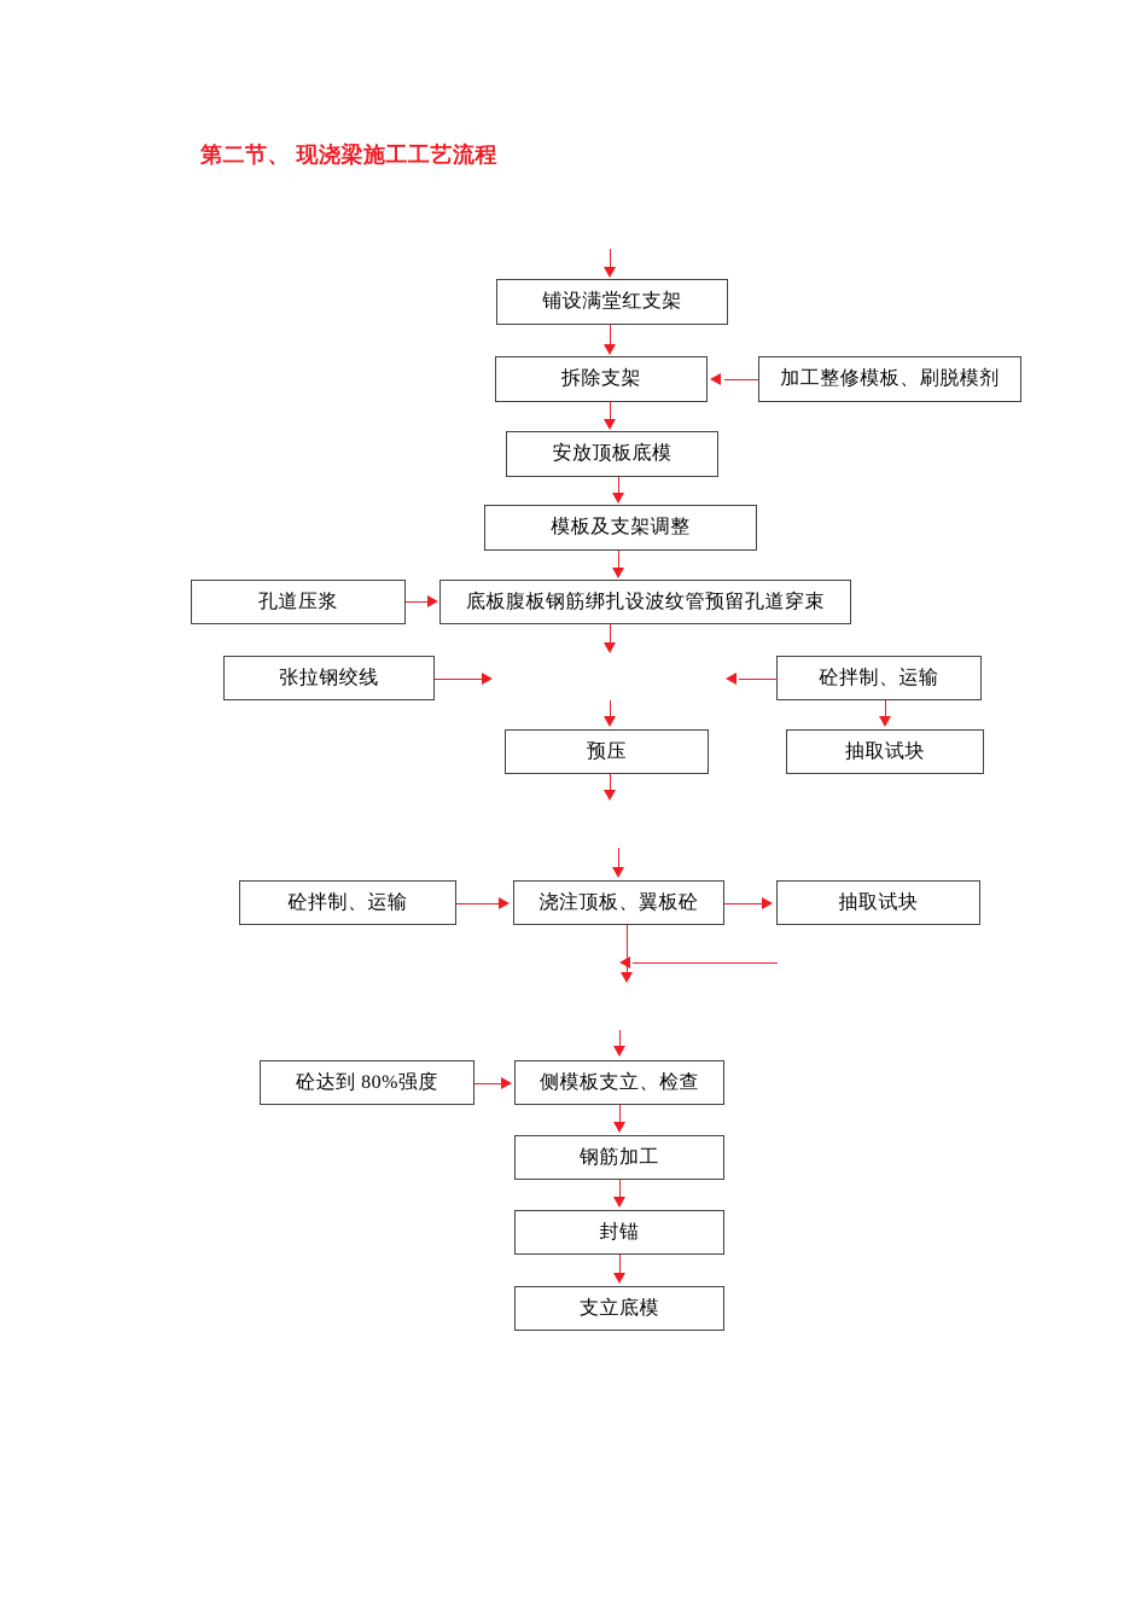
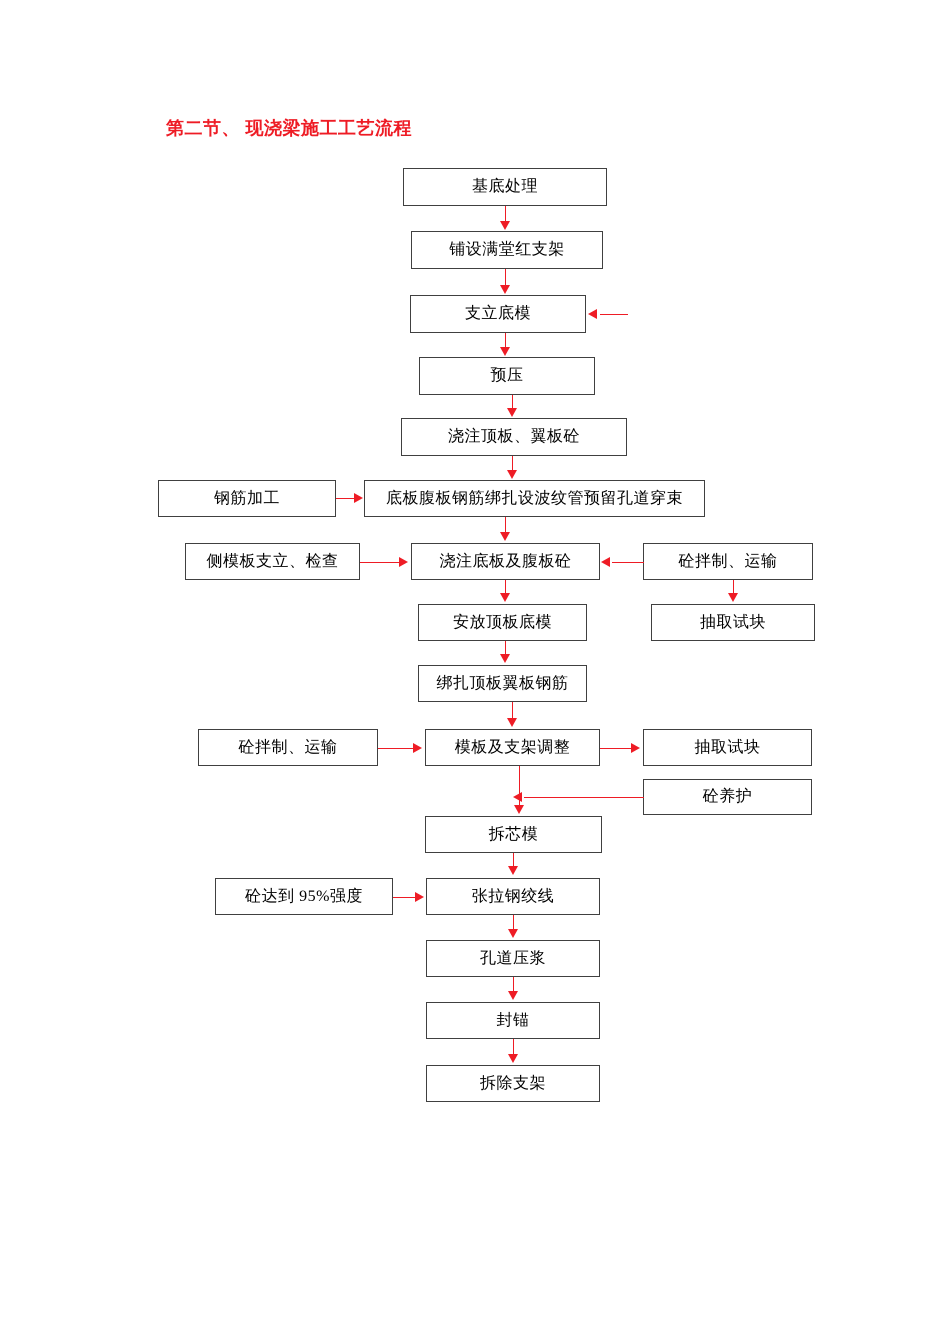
  第二节、 现浇梁施工工艺流程
+ 基底处理
  铺设满堂红支架
- 拆除支架
+ 支立底模
- 加工整修模板、刷脱模剂
- 安放顶板底模
+ 预压
- 模板及支架调整
+ 浇注顶板、翼板砼
- 孔道压浆
+ 钢筋加工
  底板腹板钢筋绑扎设波纹管预留孔道穿束
- 张拉钢绞线
+ 侧模板支立、检查
+ 浇注底板及腹板砼
  砼拌制、运输
- 预压
+ 安放顶板底模
  抽取试块
+ 绑扎顶板翼板钢筋
  砼拌制、运输
- 浇注顶板、翼板砼
+ 模板及支架调整
  抽取试块
+ 砼养护
+ 拆芯模
- 砼达到 80%强度
+ 砼达到 95%强度
- 侧模板支立、检查
+ 张拉钢绞线
- 钢筋加工
+ 孔道压浆
  封锚
- 支立底模
+ 拆除支架
